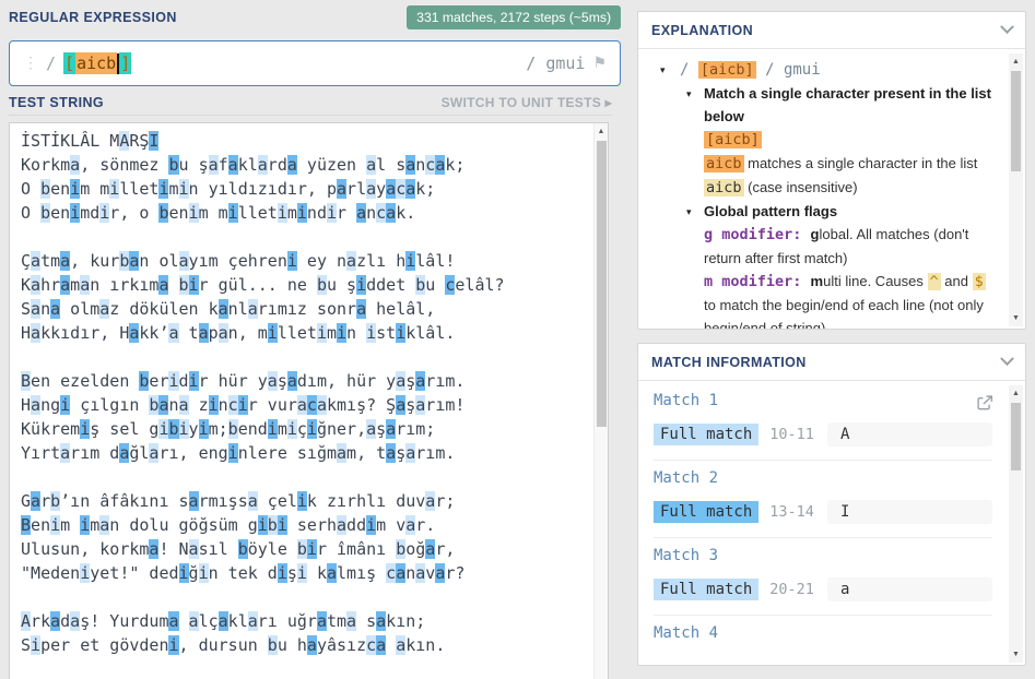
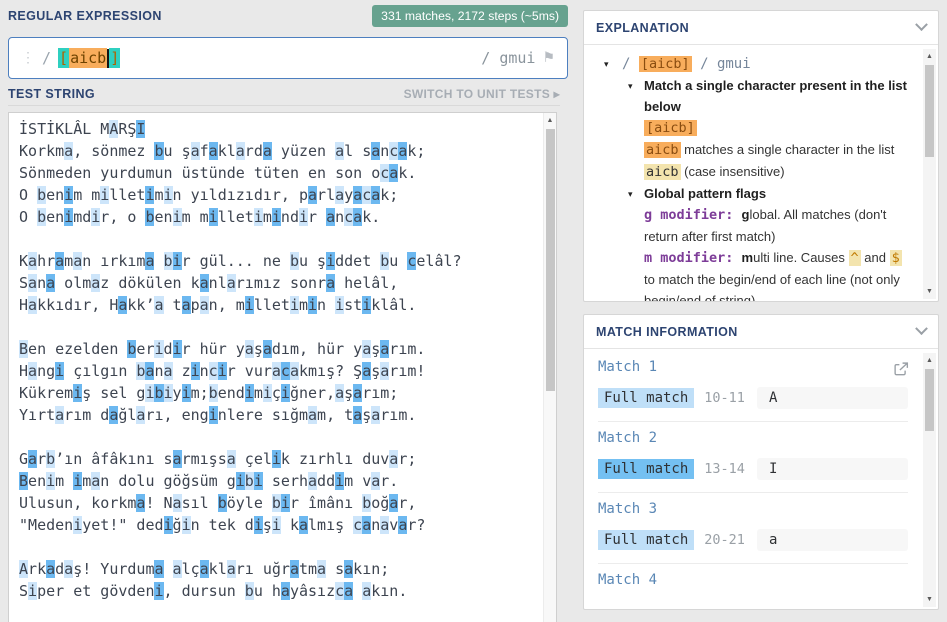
  REGULAR EXPRESSION
  331 matches, 2172 steps (~5ms)
  ⋮
  /
  [
  aicb
  ]
  / gmui
  ⚑
  TEST STRING
  SWITCH TO UNIT TESTS ▸
  İSTİKLÂL MARŞI
  Korkma, sönmez bu şafaklarda yüzen al sancak;
+ Sönmeden yurdumun üstünde tüten en son ocak.
  O benim milletimin yıldızıdır, parlayacak;
  O benimdir, o benim milletimindir ancak.
- Çatma, kurban olayım çehreni ey nazlı hilâl!
  Kahraman ırkıma bir gül... ne bu şiddet bu celâl?
  Sana olmaz dökülen kanlarımız sonra helâl,
  Hakkıdır, Hakk’a tapan, milletimin istiklâl.
  Ben ezelden beridir hür yaşadım, hür yaşarım.
  Hangi çılgın bana zincir vuracakmış? Şaşarım!
  Kükremiş sel gibiyim;bendimiçiğner,aşarım;
  Yırtarım dağları, enginlere sığmam, taşarım.
  Garb’ın âfâkını sarmışsa çelik zırhlı duvar;
  Benim iman dolu göğsüm gibi serhaddim var.
  Ulusun, korkma! Nasıl böyle bir îmânı boğar,
  "Medeniyet!" dediğin tek dişi kalmış canavar?
  Arkadaş! Yurduma alçakları uğratma sakın;
  Siper et gövdeni, dursun bu hayâsızca akın.
  EXPLANATION
  ▾
  / [aicb] / gmui
  ▾
  Match a single character present in the list below
  [aicb]
  aicb matches a single character in the list aicb (case insensitive)
  ▾
  Global pattern flags
  g modifier: global. All matches (don't return after first match)
  m modifier: multi line. Causes ^ and $ to match the begin/end of each line (not only begin/end of string)
  MATCH INFORMATION
  Match 1
  Full match
  10-11
  A
  Match 2
  Full match
  13-14
  I
  Match 3
  Full match
  20-21
  a
  Match 4
